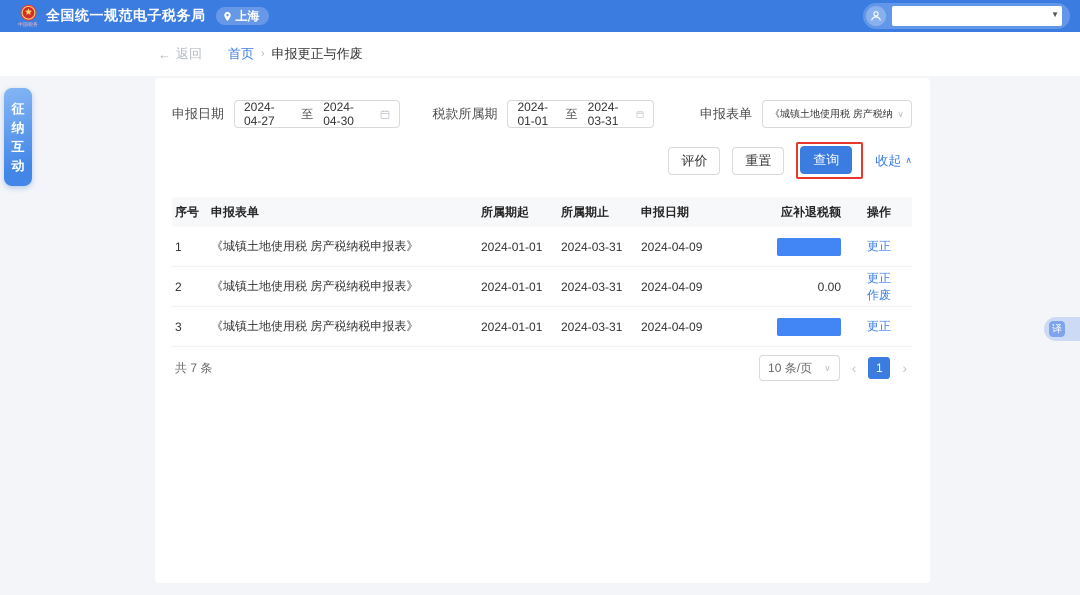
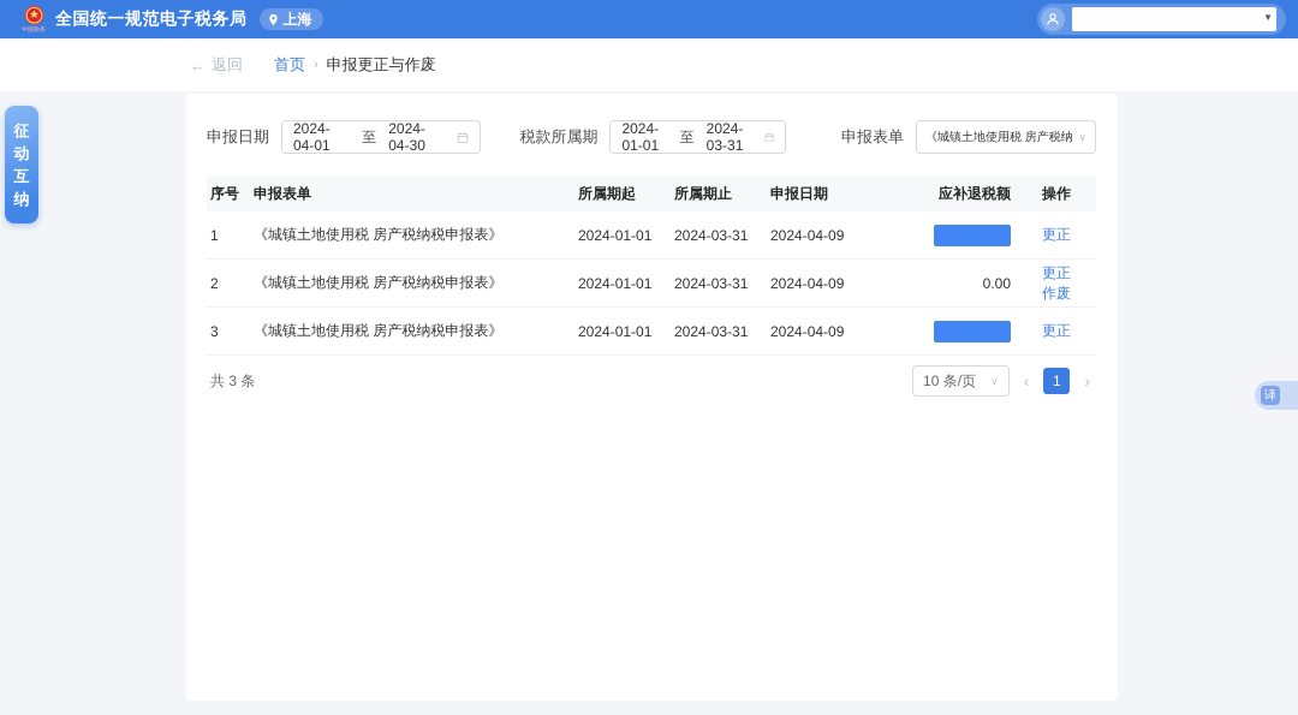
  全国统一规范电子税务局
  上海
  ▼
  ←
  返回
  首页
  ›
  申报更正与作废
  征
- 纳
+ 动
  互
- 动
+ 纳
  译
  申报日期
- 2024-04-27
+ 2024-04-01
  至
  2024-04-30
  税款所属期
  2024-01-01
  至
  2024-03-31
  申报表单
  ∨
- 评价
- 重置
- 查询
- 收起
- ∧
  序号
  申报表单
  所属期起
  所属期止
  申报日期
  应补退税额
  操作
  1
  《城镇土地使用税 房产税纳税申报表》
  2024-01-01
  2024-03-31
  2024-04-09
  更正
  2
  《城镇土地使用税 房产税纳税申报表》
  2024-01-01
  2024-03-31
  2024-04-09
  0.00
  更正 作废
  3
  《城镇土地使用税 房产税纳税申报表》
  2024-01-01
  2024-03-31
  2024-04-09
  更正
- 共 7 条
+ 共 3 条
  10 条/页
  ∨
  ‹
  1
  ›
